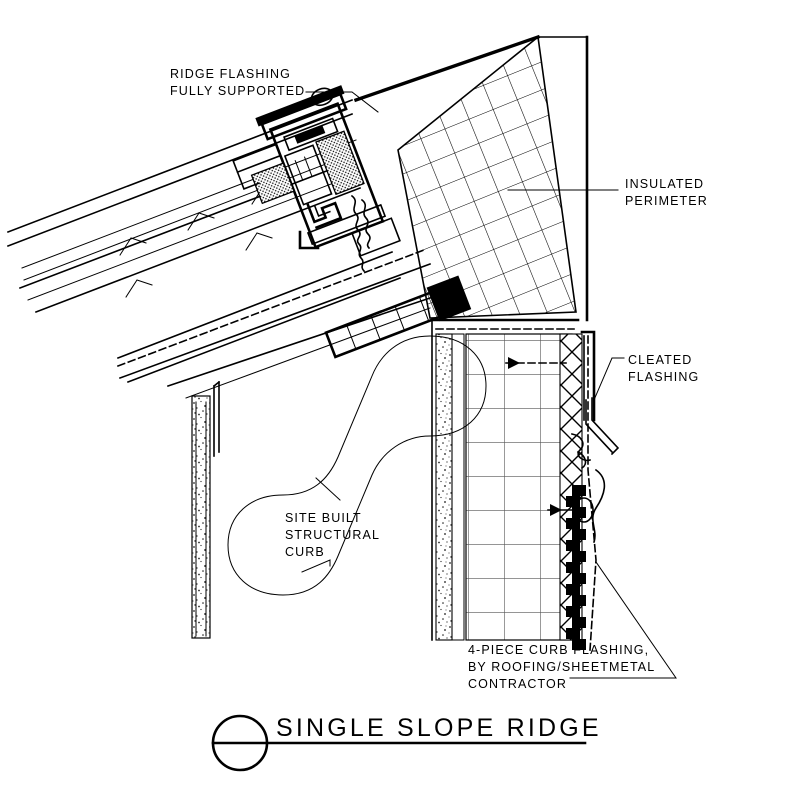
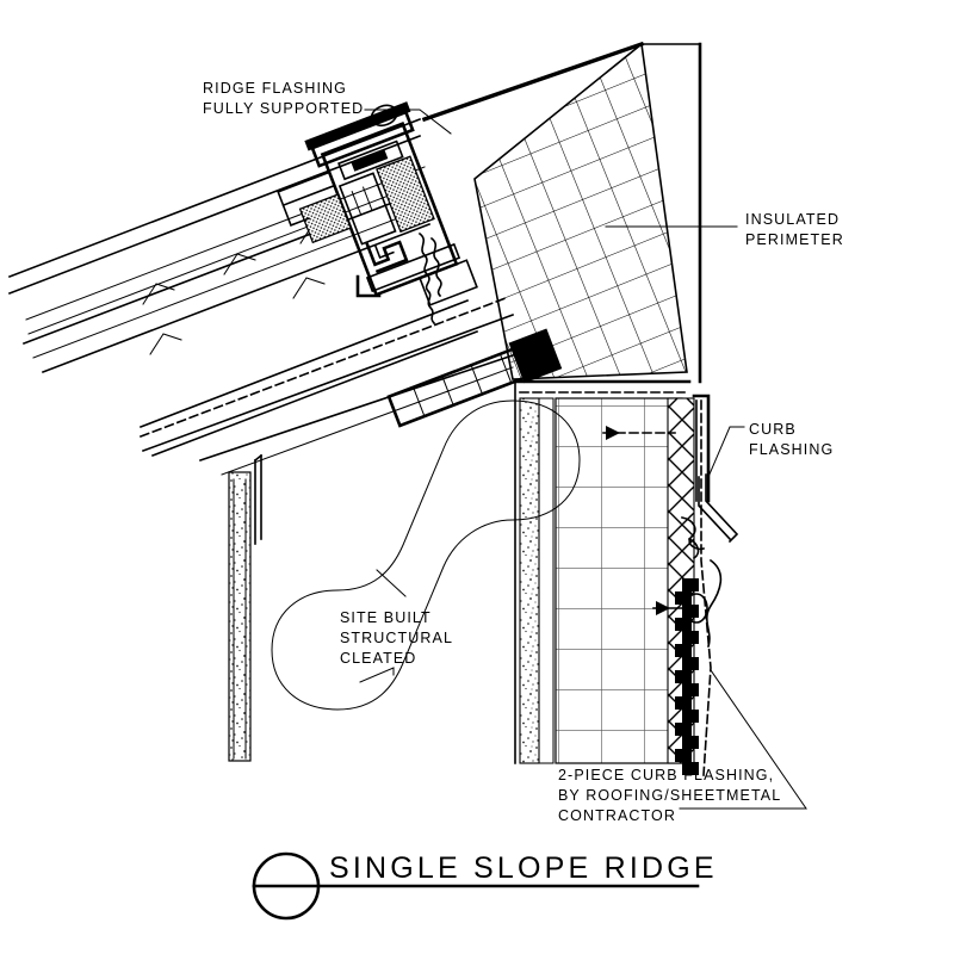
  RIDGE FLASHING
  FULLY SUPPORTED
  INSULATED
  PERIMETER
- CLEATED
+ CURB
  FLASHING
  SITE BUILT
  STRUCTURAL
- CURB
+ CLEATED
- 4-PIECE CURB FLASHING,
+ 2-PIECE CURB FLASHING,
  BY ROOFING/SHEETMETAL
  CONTRACTOR
  SINGLE SLOPE RIDGE
